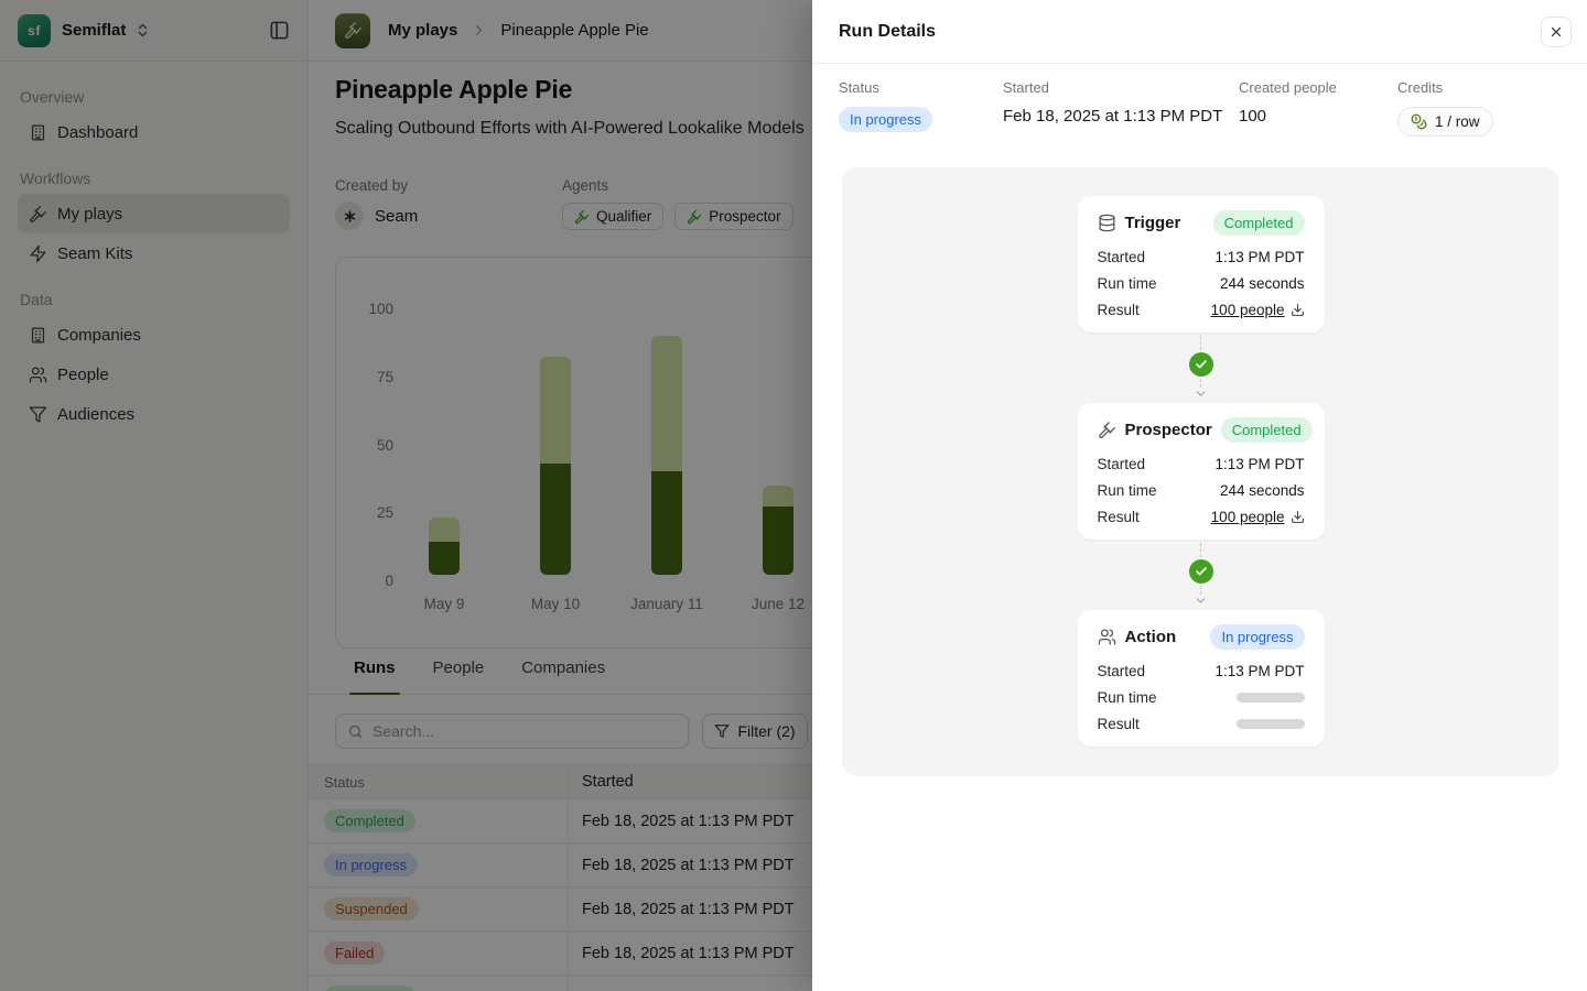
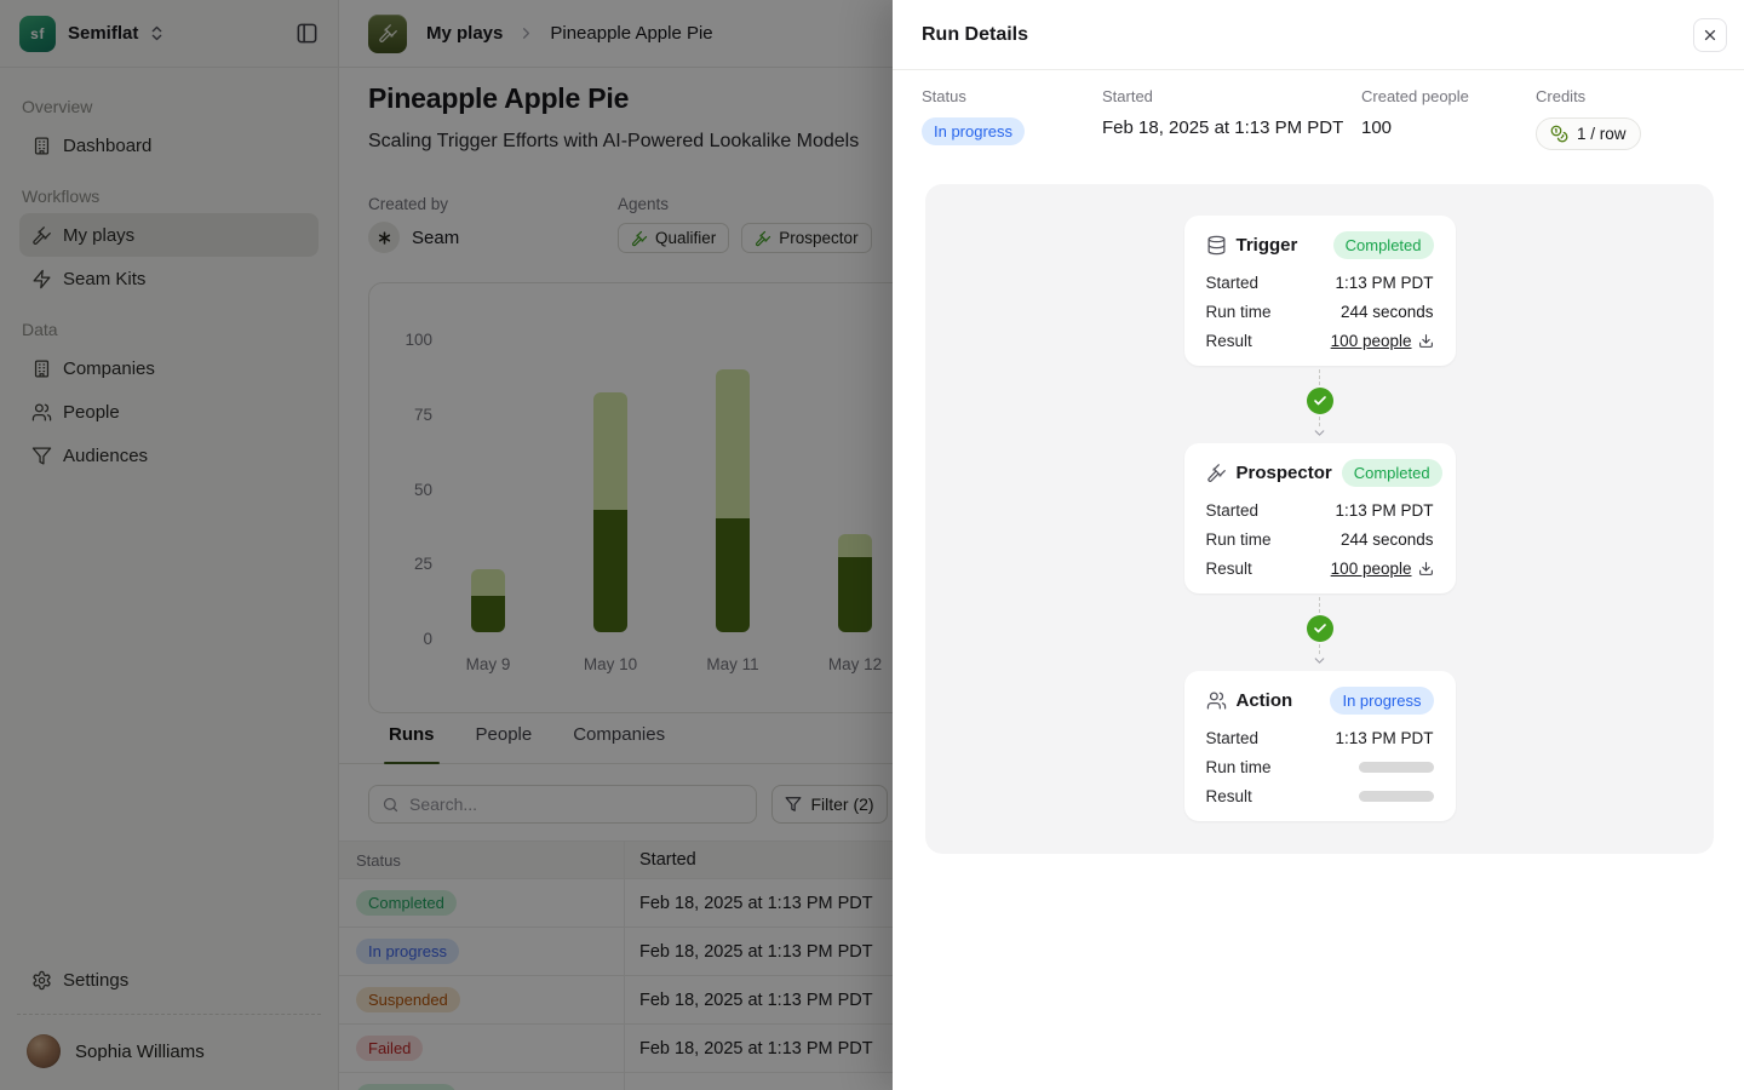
  sf
  Semiflat
  Overview
  Dashboard
  Workflows
  My plays
  Seam Kits
  Data
  Companies
  People
  Audiences
+ Settings
+ Sophia Williams
  My plays
  Pineapple Apple Pie
  Pineapple Apple Pie
- Scaling Outbound Efforts with AI-Powered Lookalike Models
+ Scaling Trigger Efforts with AI-Powered Lookalike Models
  Created by
  Seam
  Agents
  Qualifier
  Prospector
  0
  25
  50
  75
  100
  May 9
  May 10
- January 11
+ May 11
- June 12
+ May 12
  Runs
  People
  Companies
  Search...
  Filter (2)
  Status
  Started
  Completed
  Feb 18, 2025 at 1:13 PM PDT
  In progress
  Feb 18, 2025 at 1:13 PM PDT
  Suspended
  Feb 18, 2025 at 1:13 PM PDT
  Failed
  Feb 18, 2025 at 1:13 PM PDT
  Run Details
  Status
  In progress
  Started
  Feb 18, 2025 at 1:13 PM PDT
  Created people
  100
  Credits
  1 / row
  Trigger
  Completed
  Started
  1:13 PM PDT
  Run time
  244 seconds
  Result
  100 people
  Prospector
  Completed
  Started
  1:13 PM PDT
  Run time
  244 seconds
  Result
  100 people
  Action
  In progress
  Started
  1:13 PM PDT
  Run time
  Result
